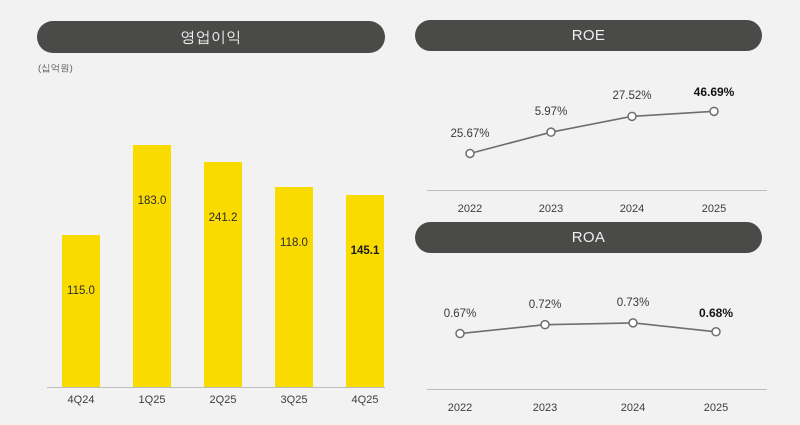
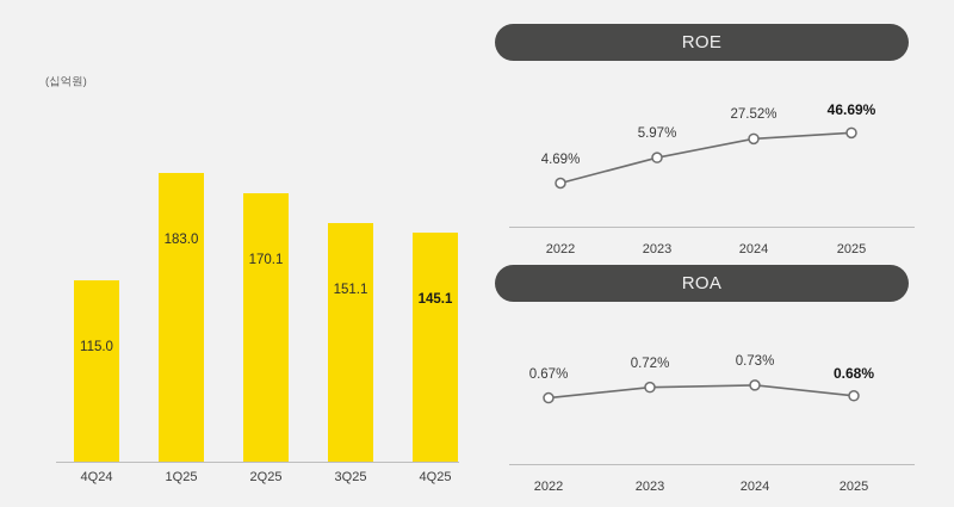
- 영업이익
  (십억원)
  115.0
  183.0
- 241.2
+ 170.1
- 118.0
+ 151.1
  145.1
  4Q24
  1Q25
  2Q25
  3Q25
  4Q25
  ROE
- 25.67%
+ 4.69%
  5.97%
  27.52%
  46.69%
  2022
  2023
  2024
  2025
  ROA
  0.67%
  0.72%
  0.73%
  0.68%
  2022
  2023
  2024
  2025
